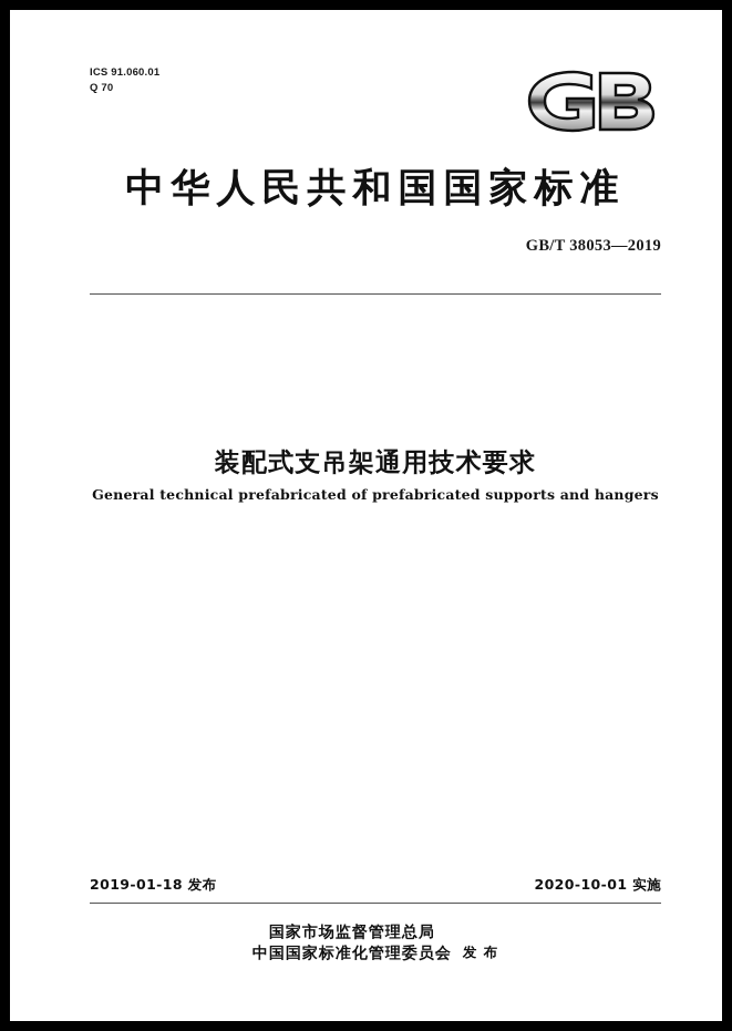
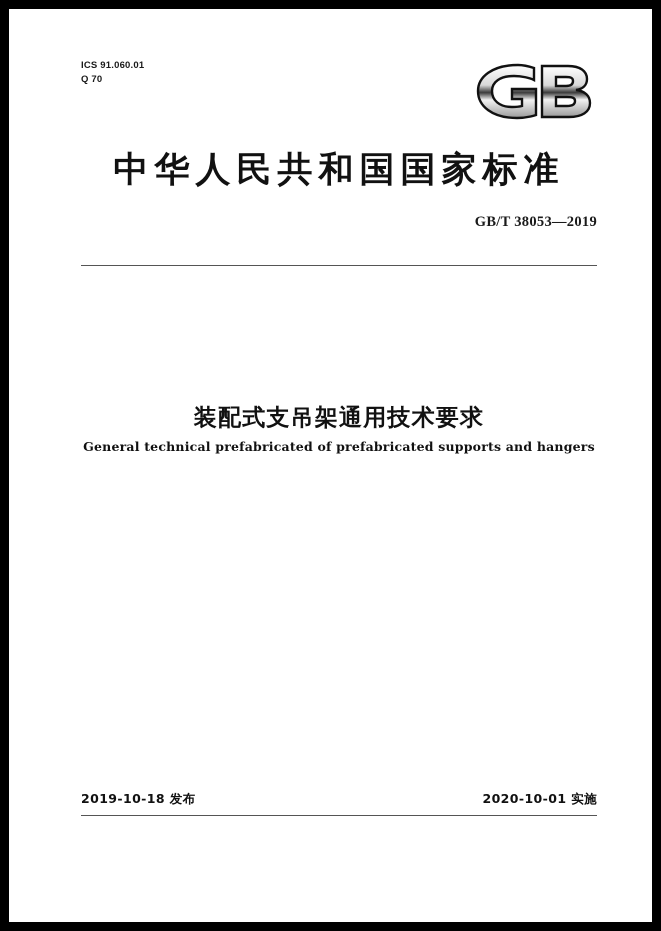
  ICS 91.060.01
  Q 70
  中华人民共和国国家标准
  GB/T 38053—2019
  装配式支吊架通用技术要求
  General technical prefabricated of prefabricated supports and hangers
- 2019-01-18 发布
+ 2019-10-18 发布
  2020-10-01 实施
- 国家市场监督管理总局
- 中国国家标准化管理委员会 发 布
